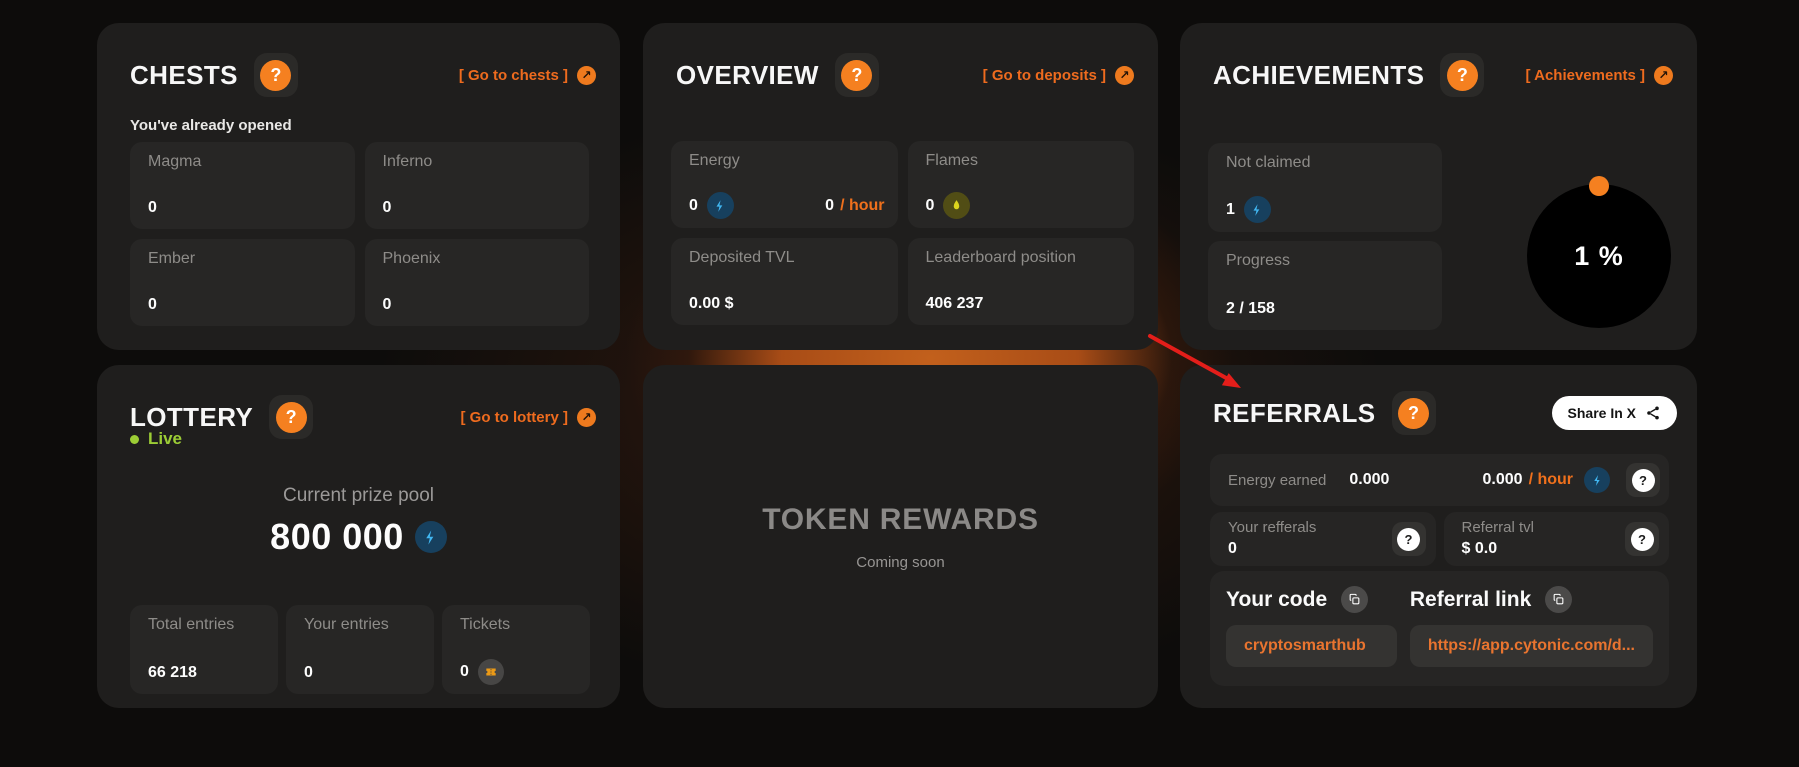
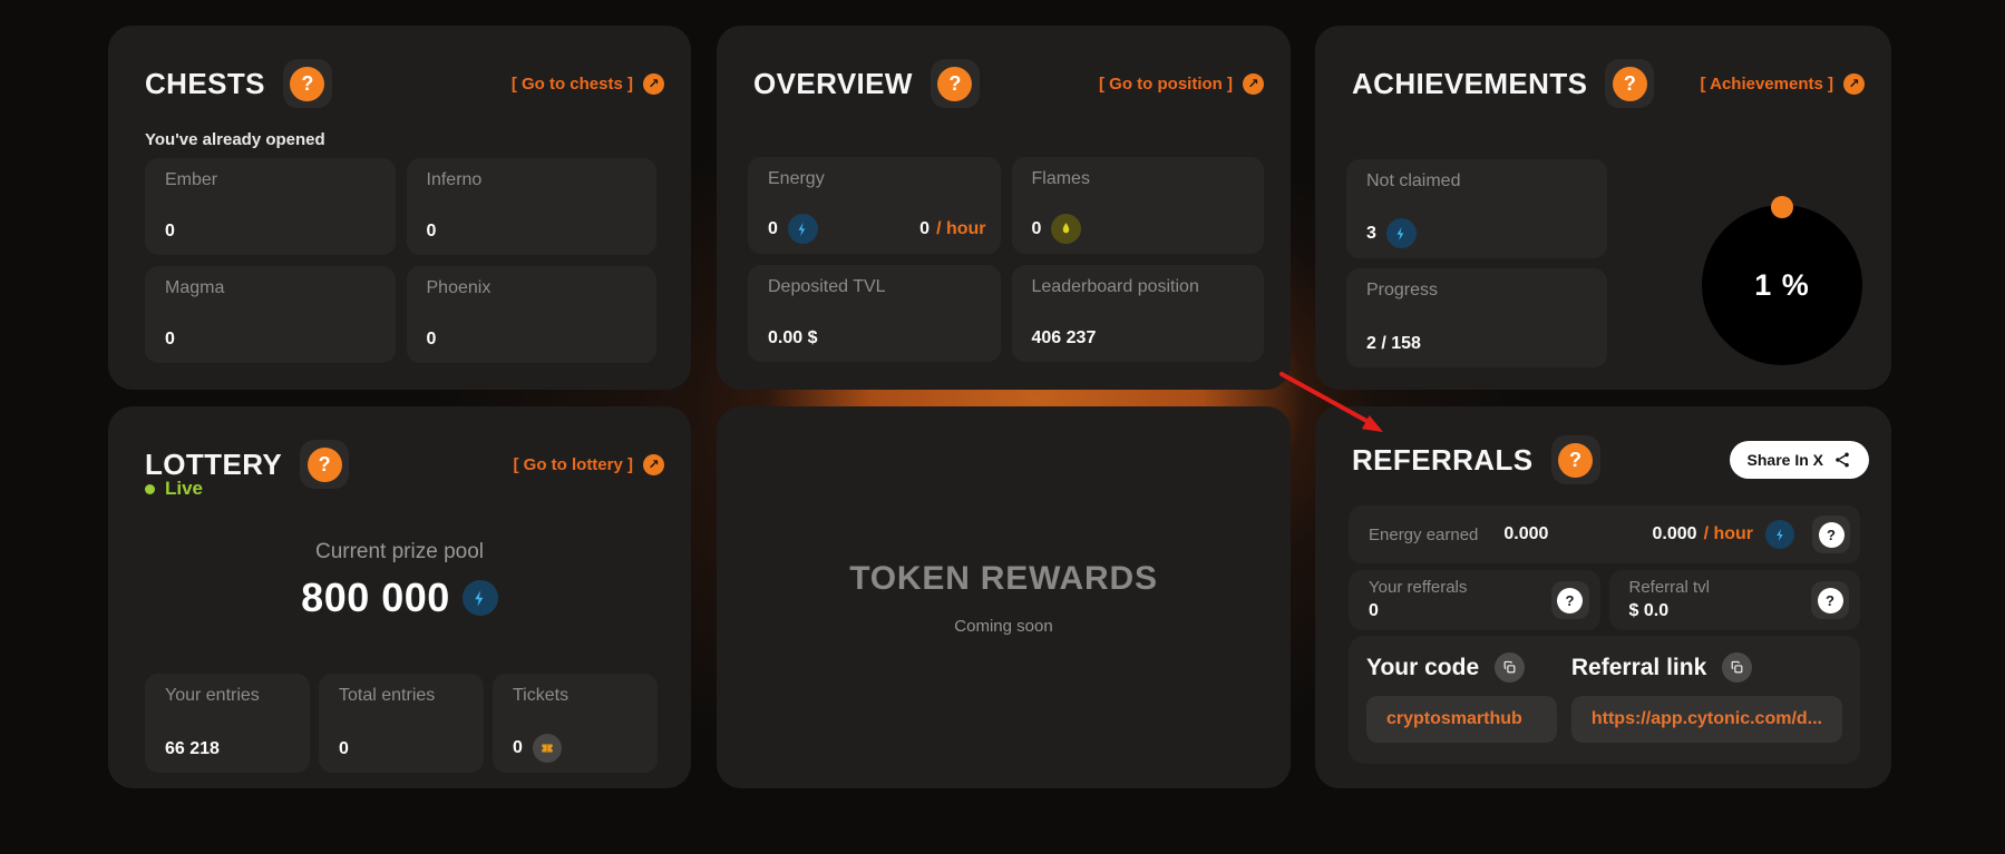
  CHESTS
  ?
  [ Go to chests ]
  ↗
  You've already opened
- Magma
+ Ember
  0
  Inferno
  0
- Ember
+ Magma
  0
  Phoenix
  0
  OVERVIEW
  ?
- [ Go to deposits ]
+ [ Go to position ]
  ↗
  Energy
  0
  0
  / hour
  Flames
  0
  Deposited TVL
  0.00 $
  Leaderboard position
  406 237
  ACHIEVEMENTS
  ?
  [ Achievements ]
  ↗
  Not claimed
- 1
+ 3
  Progress
  2 / 158
  1 %
  LOTTERY
  ?
  [ Go to lottery ]
  ↗
  Live
  Current prize pool
  800 000
- Total entries
+ Your entries
  66 218
- Your entries
+ Total entries
  0
  Tickets
  0
  TOKEN REWARDS
  Coming soon
  REFERRALS
  ?
  Share In X
  Energy earned
  0.000
  0.000
  / hour
  ?
  Your refferals
  0
  ?
  Referral tvl
  $ 0.0
  ?
  Your code
  cryptosmarthub
  Referral link
  https://app.cytonic.com/d...
